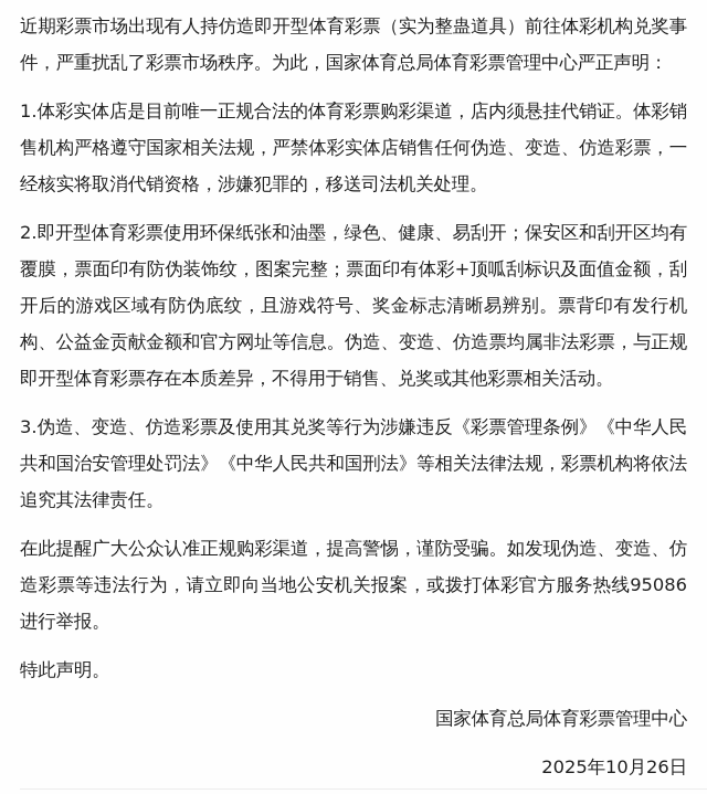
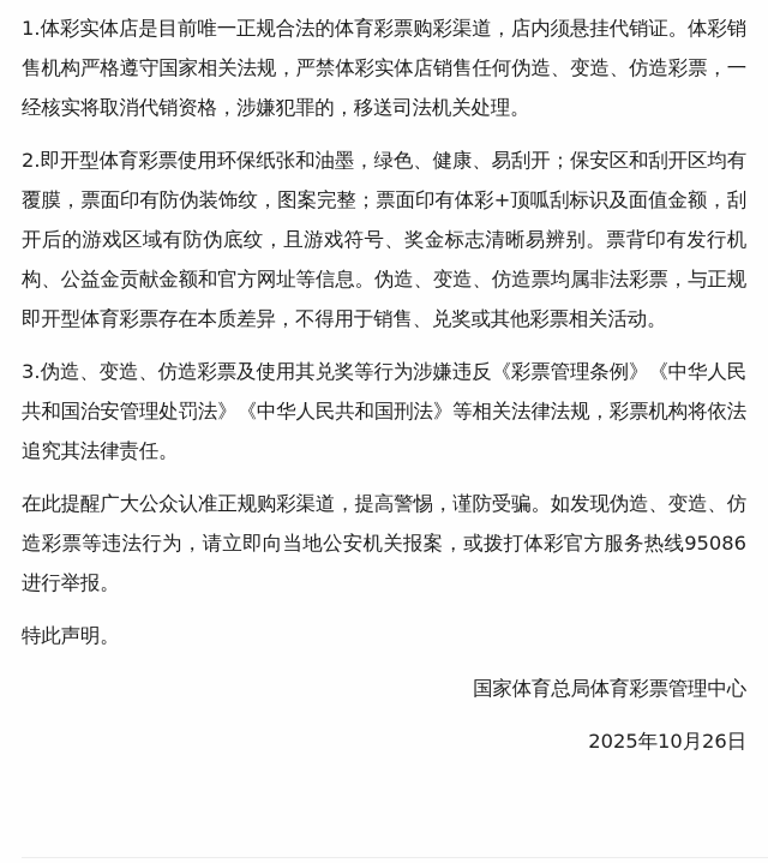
- 近期彩票市场出现有人持仿造即开型体育彩票（实为整蛊道具）前往体彩机构兑奖事件，严重扰乱了彩票市场秩序。为此，国家体育总局体育彩票管理中心严正声明：
  1.体彩实体店是目前唯一正规合法的体育彩票购彩渠道，店内须悬挂代销证。体彩销售机构严格遵守国家相关法规，严禁体彩实体店销售任何伪造、变造、仿造彩票，一经核实将取消代销资格，涉嫌犯罪的，移送司法机关处理。
  2.即开型体育彩票使用环保纸张和油墨，绿色、健康、易刮开；保安区和刮开区均有覆膜，票面印有防伪装饰纹，图案完整；票面印有体彩+顶呱刮标识及面值金额，刮开后的游戏区域有防伪底纹，且游戏符号、奖金标志清晰易辨别。票背印有发行机构、公益金贡献金额和官方网址等信息。伪造、变造、仿造票均属非法彩票，与正规即开型体育彩票存在本质差异，不得用于销售、兑奖或其他彩票相关活动。
  3.伪造、变造、仿造彩票及使用其兑奖等行为涉嫌违反《彩票管理条例》《中华人民共和国治安管理处罚法》《中华人民共和国刑法》等相关法律法规，彩票机构将依法追究其法律责任。
  在此提醒广大公众认准正规购彩渠道，提高警惕，谨防受骗。如发现伪造、变造、仿造彩票等违法行为，请立即向当地公安机关报案，或拨打体彩官方服务热线95086进行举报。
  特此声明。
  国家体育总局体育彩票管理中心
  2025年10月26日
